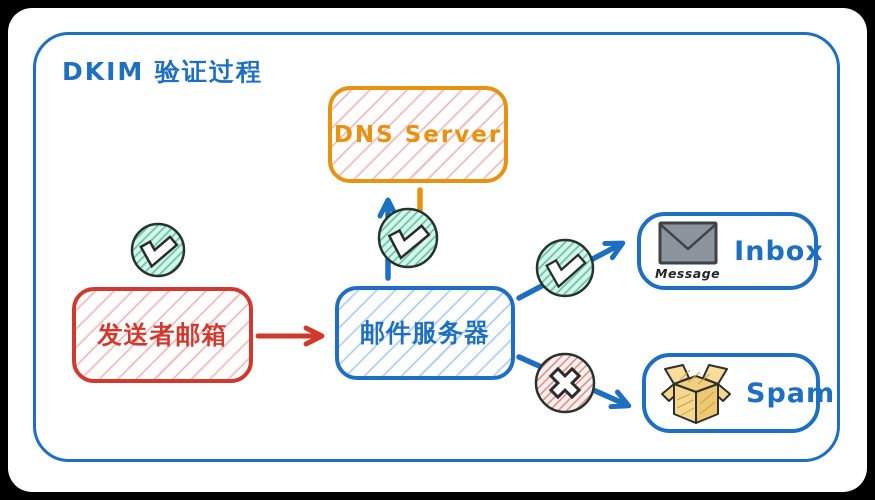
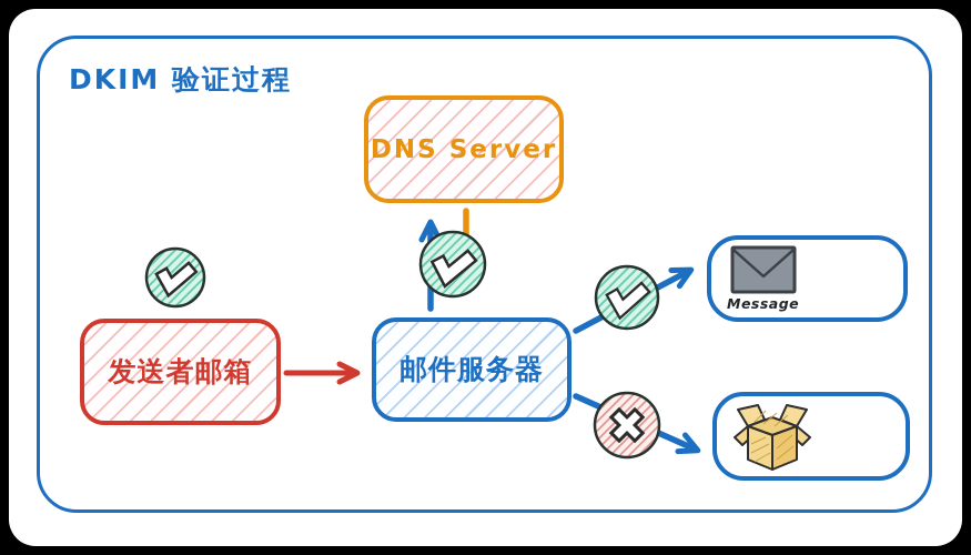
  DKIM 验证过程
  DNS Server
  发送者邮箱
  邮件服务器
  Message
- Inbox
- Spam
